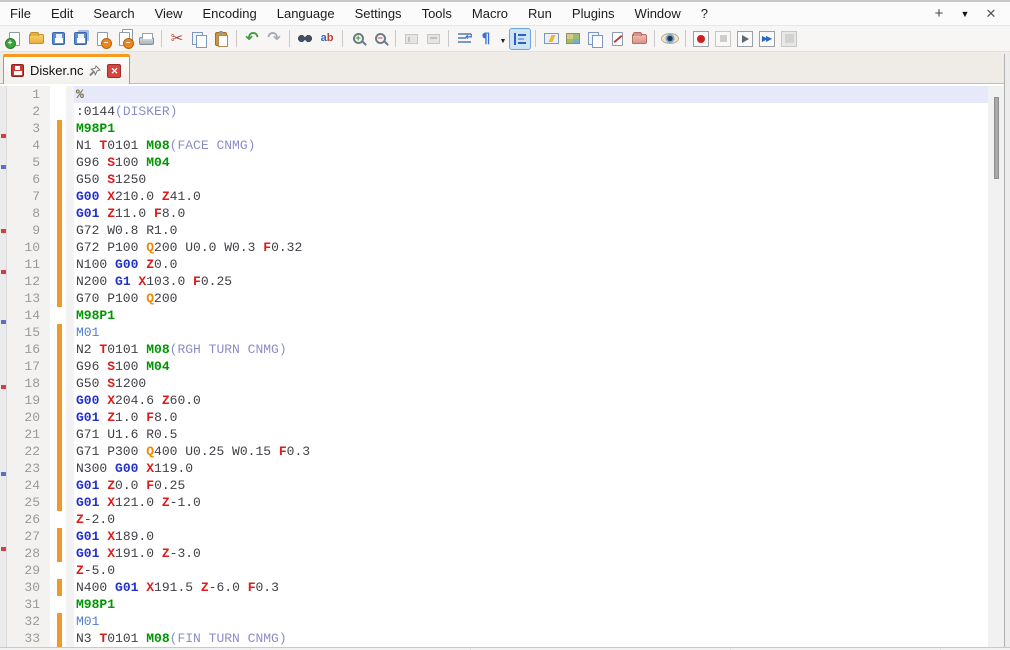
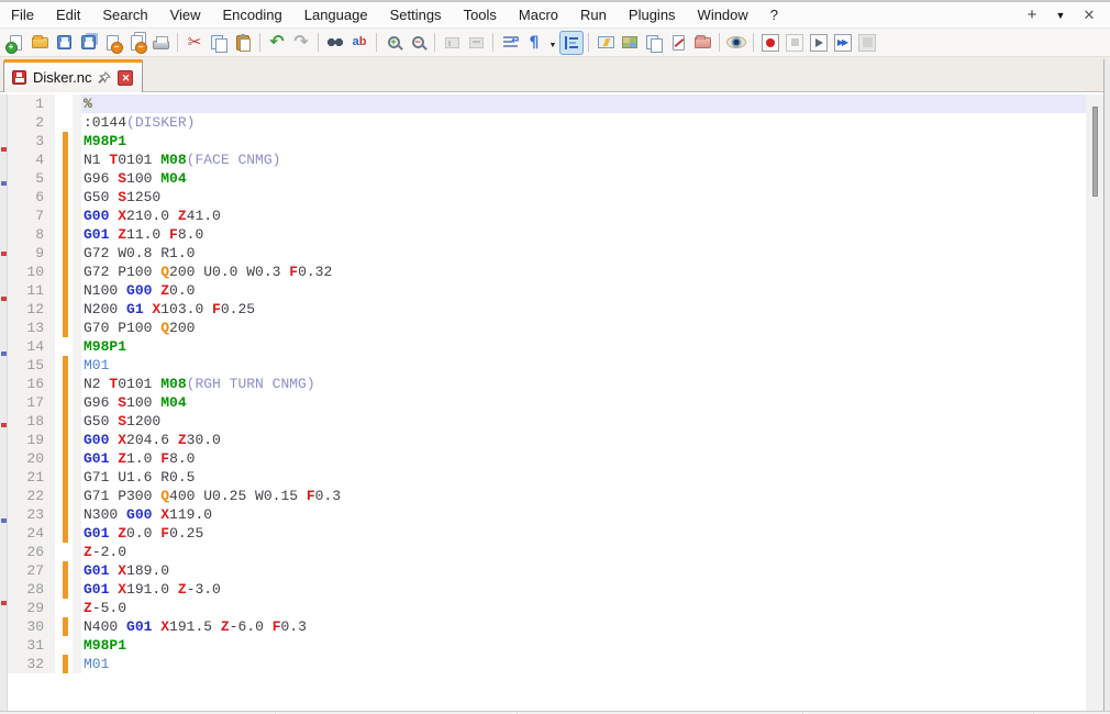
  File
  Edit
  Search
  View
  Encoding
  Language
  Settings
  Tools
  Macro
  Run
  Plugins
  Window
  ?
  +
  ▼
  ✕
  Disker.nc
  ✕
  1
  %
  2
  :0144(DISKER)
  3
  M98P1
  4
  N1 T0101 M08(FACE CNMG)
  5
  G96 S100 M04
  6
  G50 S1250
  7
  G00 X210.0 Z41.0
  8
  G01 Z11.0 F8.0
  9
  G72 W0.8 R1.0
  10
  G72 P100 Q200 U0.0 W0.3 F0.32
  11
  N100 G00 Z0.0
  12
  N200 G1 X103.0 F0.25
  13
  G70 P100 Q200
  14
  M98P1
  15
  M01
  16
  N2 T0101 M08(RGH TURN CNMG)
  17
  G96 S100 M04
  18
  G50 S1200
  19
- G00 X204.6 Z60.0
+ G00 X204.6 Z30.0
  20
  G01 Z1.0 F8.0
  21
  G71 U1.6 R0.5
  22
  G71 P300 Q400 U0.25 W0.15 F0.3
  23
  N300 G00 X119.0
  24
  G01 Z0.0 F0.25
- 25
- G01 X121.0 Z-1.0
  26
  Z-2.0
  27
  G01 X189.0
  28
  G01 X191.0 Z-3.0
  29
  Z-5.0
  30
  N400 G01 X191.5 Z-6.0 F0.3
  31
  M98P1
  32
  M01
- 33
- N3 T0101 M08(FIN TURN CNMG)
